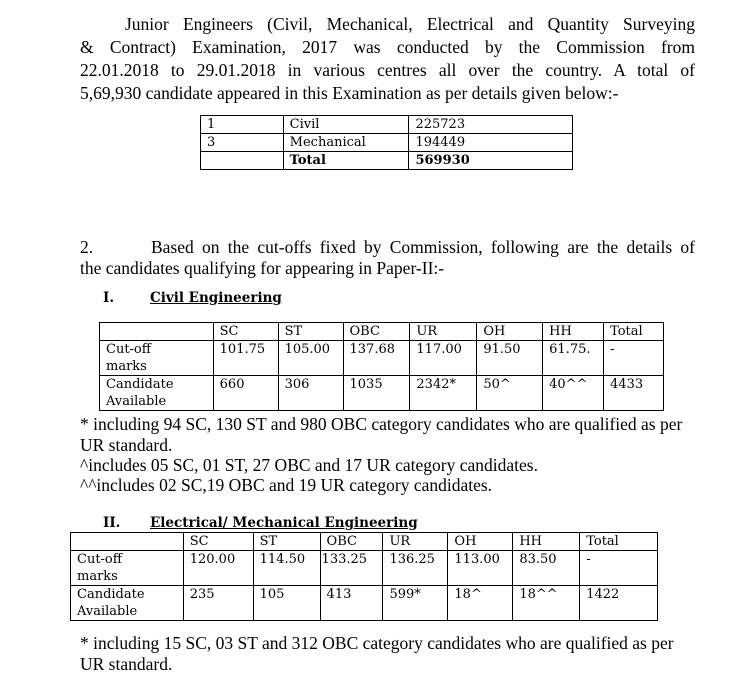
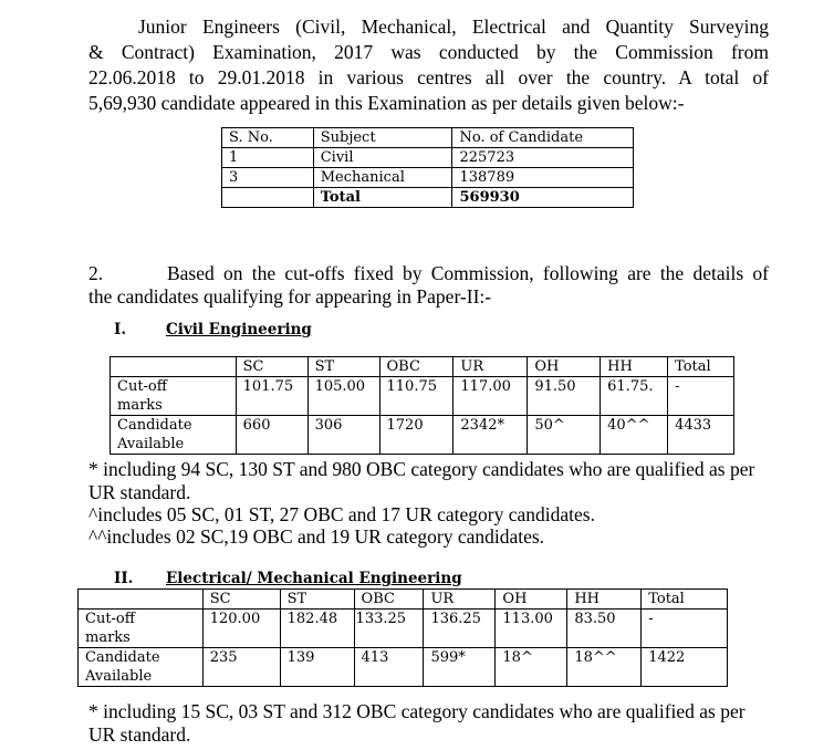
  Junior Engineers (Civil, Mechanical, Electrical and Quantity Surveying
  & Contract) Examination, 2017 was conducted by the Commission from
- 22.01.2018 to 29.01.2018 in various centres all over the country. A total of
+ 22.06.2018 to 29.01.2018 in various centres all over the country. A total of
  5,69,930 candidate appeared in this Examination as per details given below:-
+ S. No.	Subject	No. of Candidate
  1	Civil	225723
- 3	Mechanical	194449
+ 3	Mechanical	138789
  	Total	569930
  2. Based on the cut-offs fixed by Commission, following are the details of
  the candidates qualifying for appearing in Paper-II:-
  I.
  Civil Engineering
  	SC	ST	OBC	UR	OH	HH	Total
- Cut-offmarks	101.75	105.00	137.68	117.00	91.50	61.75.	-
+ Cut-offmarks	101.75	105.00	110.75	117.00	91.50	61.75.	-
- CandidateAvailable	660	306	1035	2342*	50^	40^^	4433
+ CandidateAvailable	660	306	1720	2342*	50^	40^^	4433
  * including 94 SC, 130 ST and 980 OBC category candidates who are qualified as per
  UR standard.
  ^includes 05 SC, 01 ST, 27 OBC and 17 UR category candidates.
  ^^includes 02 SC,19 OBC and 19 UR category candidates.
  II.
  Electrical/ Mechanical Engineering
  	SC	ST	OBC	UR	OH	HH	Total
- Cut-offmarks	120.00	114.50	133.25	136.25	113.00	83.50	-
+ Cut-offmarks	120.00	182.48	133.25	136.25	113.00	83.50	-
- CandidateAvailable	235	105	413	599*	18^	18^^	1422
+ CandidateAvailable	235	139	413	599*	18^	18^^	1422
  * including 15 SC, 03 ST and 312 OBC category candidates who are qualified as per
  UR standard.
